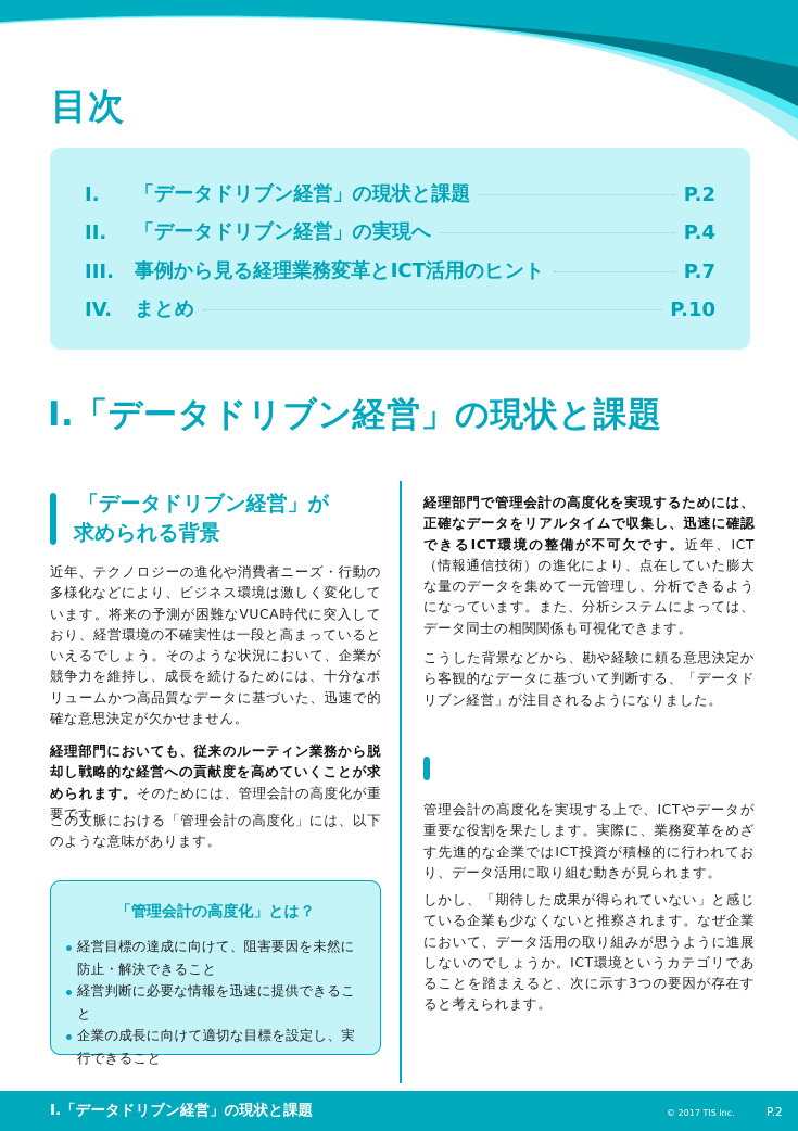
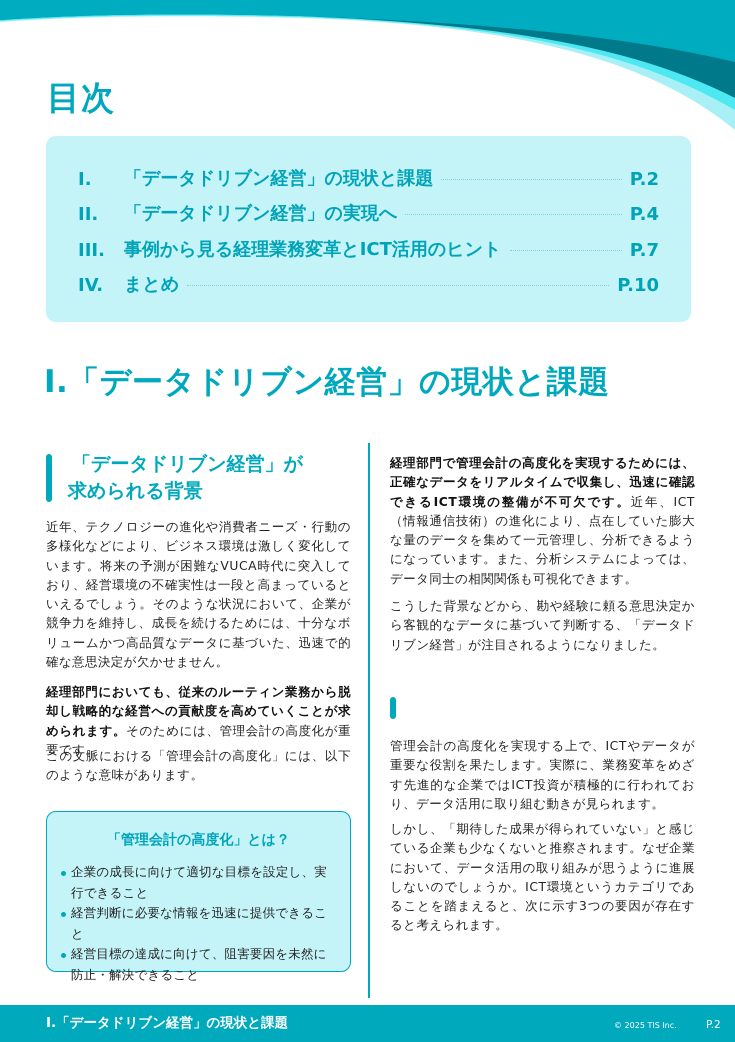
  目次
  I.
  「データドリブン経営」の現状と課題
  P.2
  II.
  「データドリブン経営」の実現へ
  P.4
  III.
  事例から見る経理業務変革とICT活用のヒント
  P.7
  IV.
  まとめ
  P.10
  I.「データドリブン経営」の現状と課題
  「データドリブン経営」が
  求められる背景
  近年、テクノロジーの進化や消費者ニーズ・行動の多様化などにより、ビジネス環境は激しく変化しています。将来の予測が困難なVUCA時代に突入しており、経営環境の不確実性は一段と高まっているといえるでしょう。そのような状況において、企業が競争力を維持し、成長を続けるためには、十分なボリュームかつ高品質なデータに基づいた、迅速で的確な意思決定が欠かせません。
  経理部門においても、従来のルーティン業務から脱却し戦略的な経営への貢献度を高めていくことが求められます。そのためには、管理会計の高度化が重要です。
  この文脈における「管理会計の高度化」には、以下のような意味があります。
  「管理会計の高度化」とは？
- 経営目標の達成に向けて、阻害要因を未然に防止・解決できること
+ 企業の成長に向けて適切な目標を設定し、実行できること
  経営判断に必要な情報を迅速に提供できること
- 企業の成長に向けて適切な目標を設定し、実行できること
+ 経営目標の達成に向けて、阻害要因を未然に防止・解決できること
  経理部門で管理会計の高度化を実現するためには、正確なデータをリアルタイムで収集し、迅速に確認できるICT環境の整備が不可欠です。近年、ICT（情報通信技術）の進化により、点在していた膨大な量のデータを集めて一元管理し、分析できるようになっています。また、分析システムによっては、データ同士の相関関係も可視化できます。
  こうした背景などから、勘や経験に頼る意思決定から客観的なデータに基づいて判断する、「データドリブン経営」が注目されるようになりました。
  管理会計の高度化を実現する上で、ICTやデータが重要な役割を果たします。実際に、業務変革をめざす先進的な企業ではICT投資が積極的に行われており、データ活用に取り組む動きが見られます。
  しかし、「期待した成果が得られていない」と感じている企業も少なくないと推察されます。なぜ企業において、データ活用の取り組みが思うように進展しないのでしょうか。ICT環境というカテゴリであることを踏まえると、次に示す3つの要因が存在すると考えられます。
  I.「データドリブン経営」の現状と課題
- © 2017 TIS Inc.
+ © 2025 TIS Inc.
  P.2
